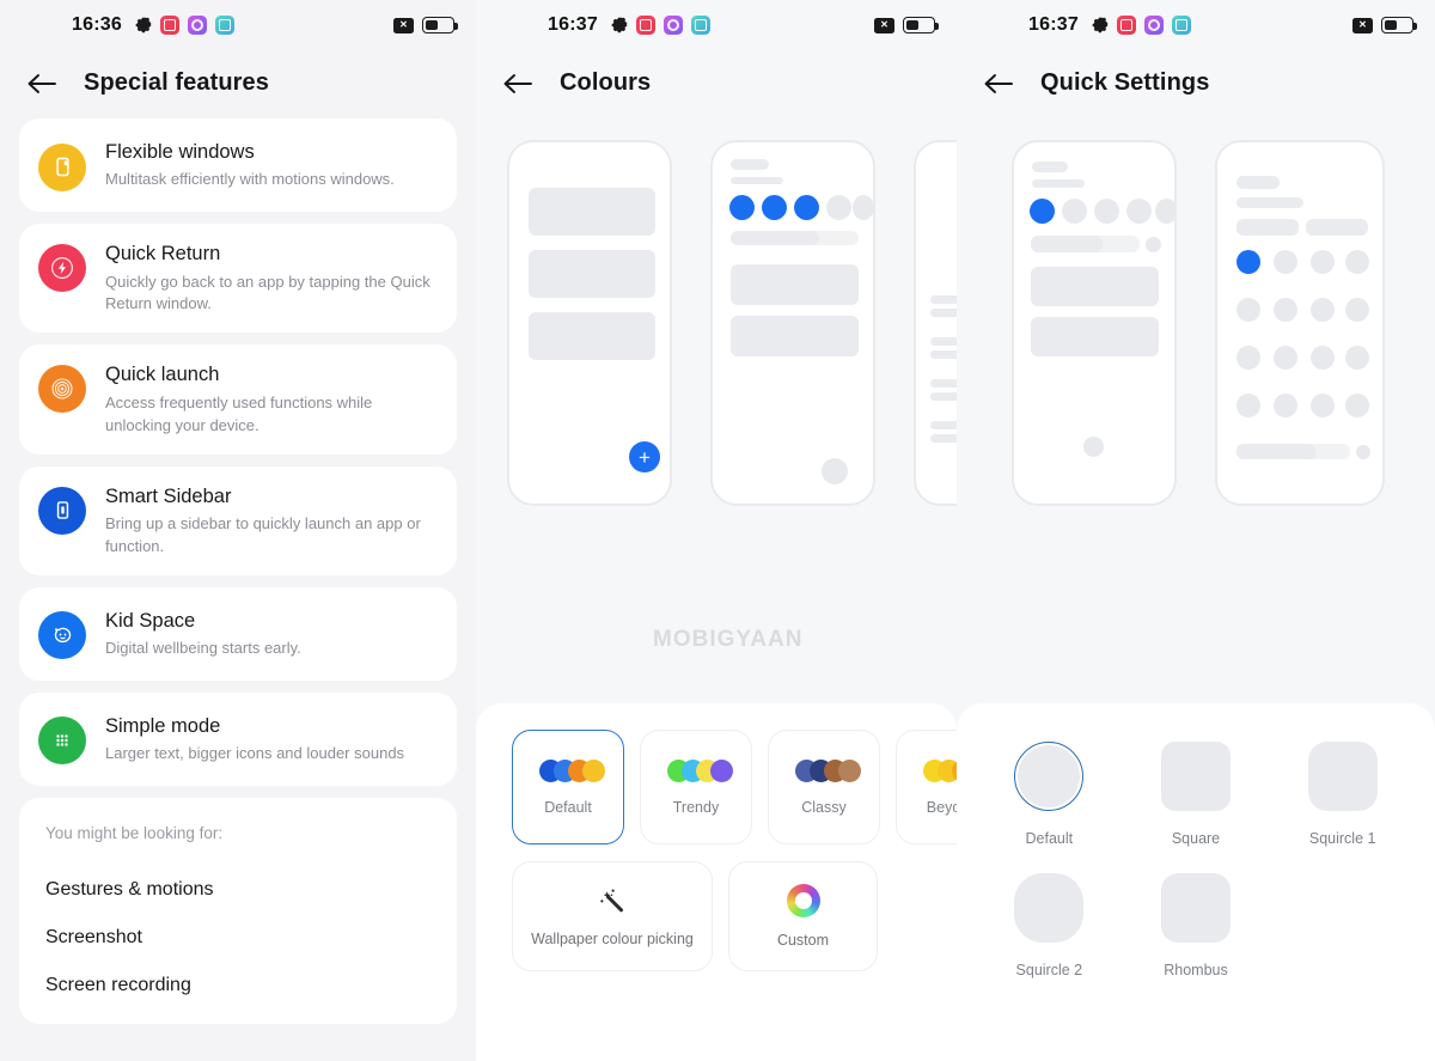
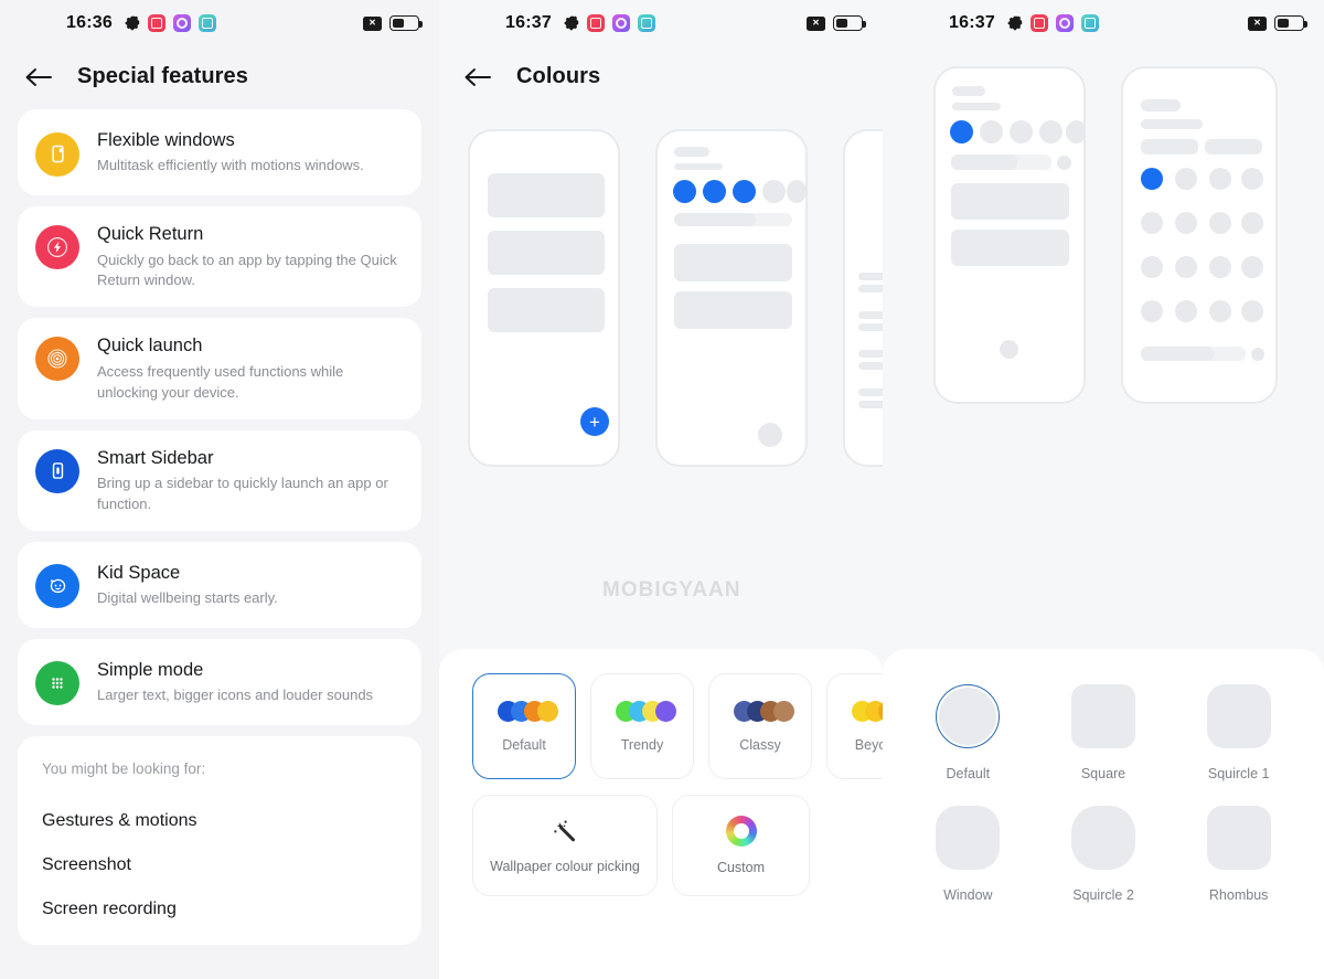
  16:36
  ✕
  Special features
  Flexible windows
  Multitask efficiently with motions windows.
  Quick Return
  Quickly go back to an app by tapping the Quick Return window.
  Quick launch
  Access frequently used functions while unlocking your device.
  Smart Sidebar
  Bring up a sidebar to quickly launch an app or function.
  Kid Space
  Digital wellbeing starts early.
  Simple mode
  Larger text, bigger icons and louder sounds
  You might be looking for:
  Gestures & motions
  Screenshot
  Screen recording
  16:37
  ✕
  Colours
  +
  MOBIGYAAN
  Default
  Trendy
  Classy
  Wallpaper colour picking
  Custom
  16:37
  ✕
- Quick Settings
  Default
  Square
  Squircle 1
+ Window
  Squircle 2
  Rhombus
